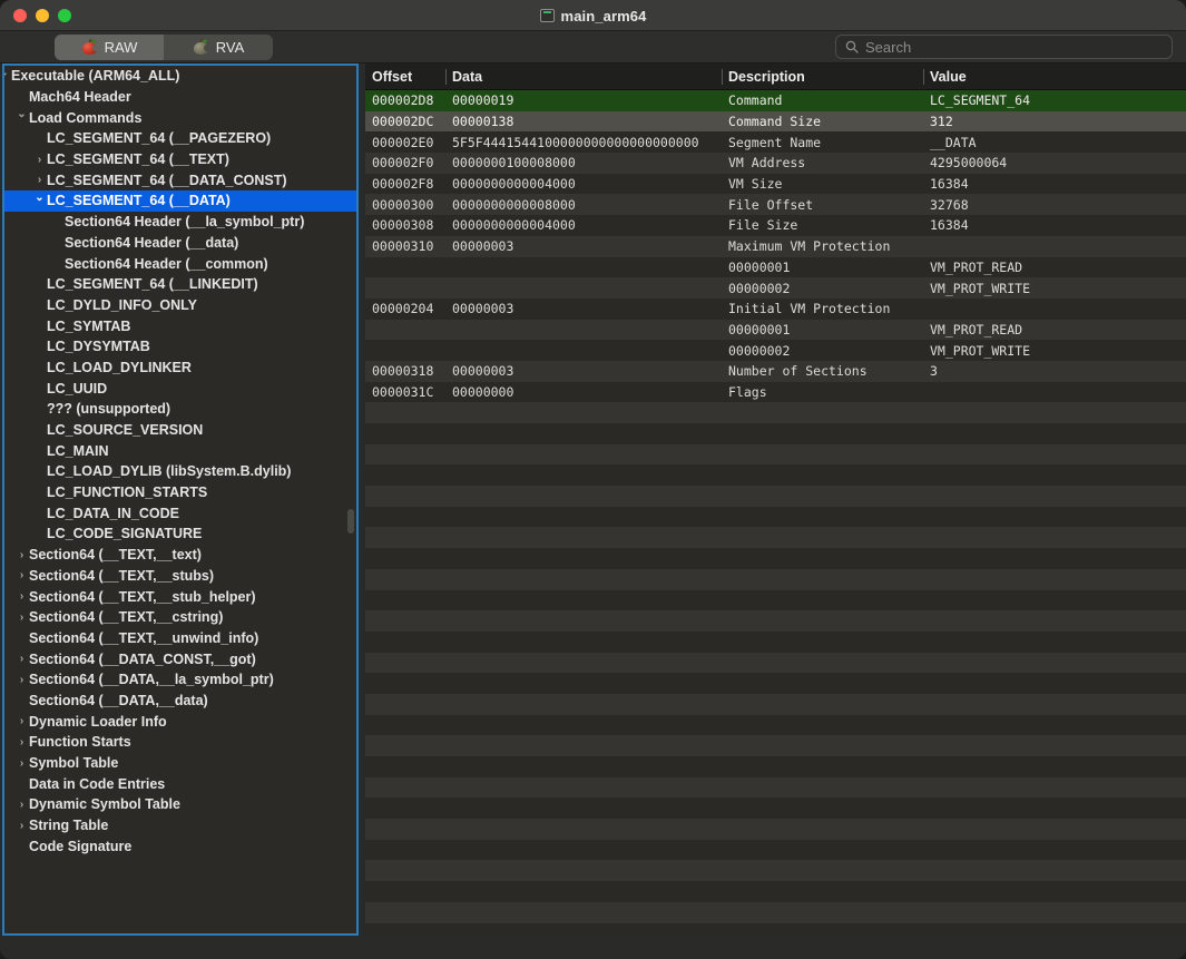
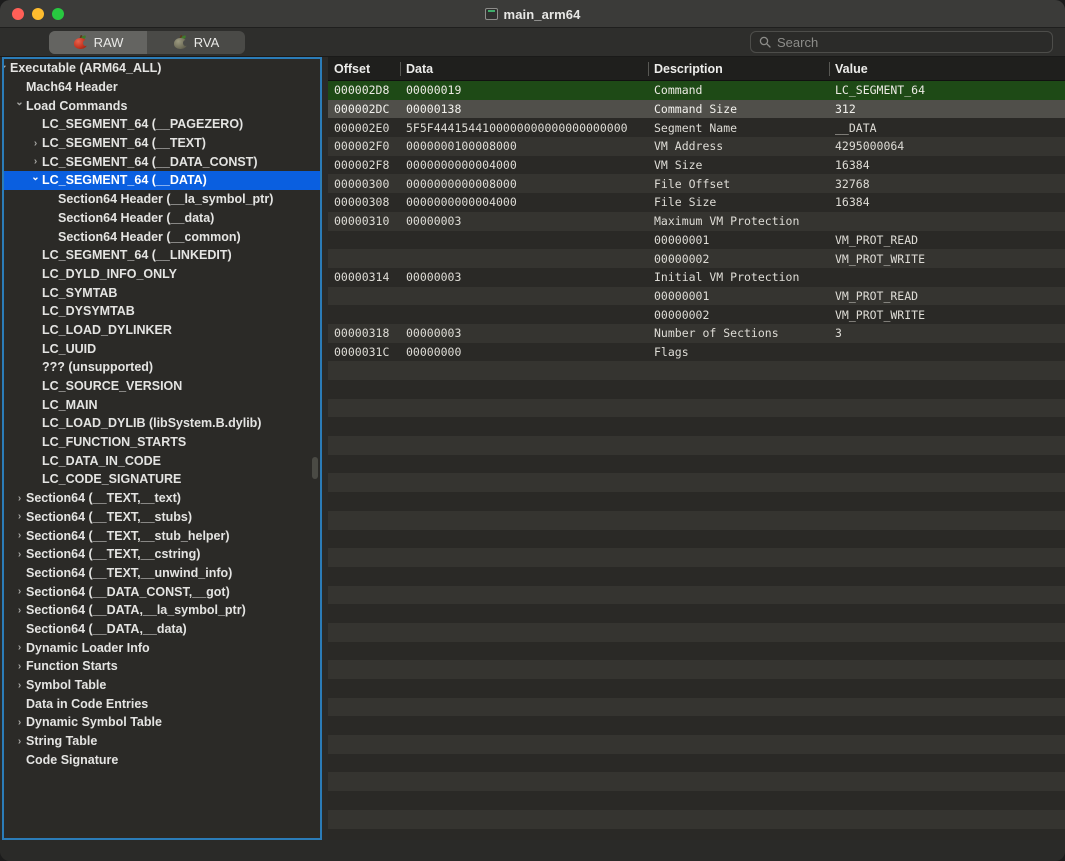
  main_arm64
  RAW
  RVA
  Search
  ⌄
  Executable (ARM64_ALL)
  Mach64 Header
  ⌄
  Load Commands
  LC_SEGMENT_64 (__PAGEZERO)
  ›
  LC_SEGMENT_64 (__TEXT)
  ›
  LC_SEGMENT_64 (__DATA_CONST)
  ⌄
  LC_SEGMENT_64 (__DATA)
  Section64 Header (__la_symbol_ptr)
  Section64 Header (__data)
  Section64 Header (__common)
  LC_SEGMENT_64 (__LINKEDIT)
  LC_DYLD_INFO_ONLY
  LC_SYMTAB
  LC_DYSYMTAB
  LC_LOAD_DYLINKER
  LC_UUID
  ??? (unsupported)
  LC_SOURCE_VERSION
  LC_MAIN
  LC_LOAD_DYLIB (libSystem.B.dylib)
  LC_FUNCTION_STARTS
  LC_DATA_IN_CODE
  LC_CODE_SIGNATURE
  ›
  Section64 (__TEXT,__text)
  ›
  Section64 (__TEXT,__stubs)
  ›
  Section64 (__TEXT,__stub_helper)
  ›
  Section64 (__TEXT,__cstring)
  Section64 (__TEXT,__unwind_info)
  ›
  Section64 (__DATA_CONST,__got)
  ›
  Section64 (__DATA,__la_symbol_ptr)
  Section64 (__DATA,__data)
  ›
  Dynamic Loader Info
  ›
  Function Starts
  ›
  Symbol Table
  Data in Code Entries
  ›
  Dynamic Symbol Table
  ›
  String Table
  Code Signature
  Offset
  Data
  Description
  Value
  000002D8
  00000019
  Command
  LC_SEGMENT_64
  000002DC
  00000138
  Command Size
  312
  000002E0
  5F5F4441544100000000000000000000
  Segment Name
  __DATA
  000002F0
  0000000100008000
  VM Address
  4295000064
  000002F8
  0000000000004000
  VM Size
  16384
  00000300
  0000000000008000
  File Offset
  32768
  00000308
  0000000000004000
  File Size
  16384
  00000310
  00000003
  Maximum VM Protection
  00000001
  VM_PROT_READ
  00000002
  VM_PROT_WRITE
- 00000204
+ 00000314
  00000003
  Initial VM Protection
  00000001
  VM_PROT_READ
  00000002
  VM_PROT_WRITE
  00000318
  00000003
  Number of Sections
  3
  0000031C
  00000000
  Flags
